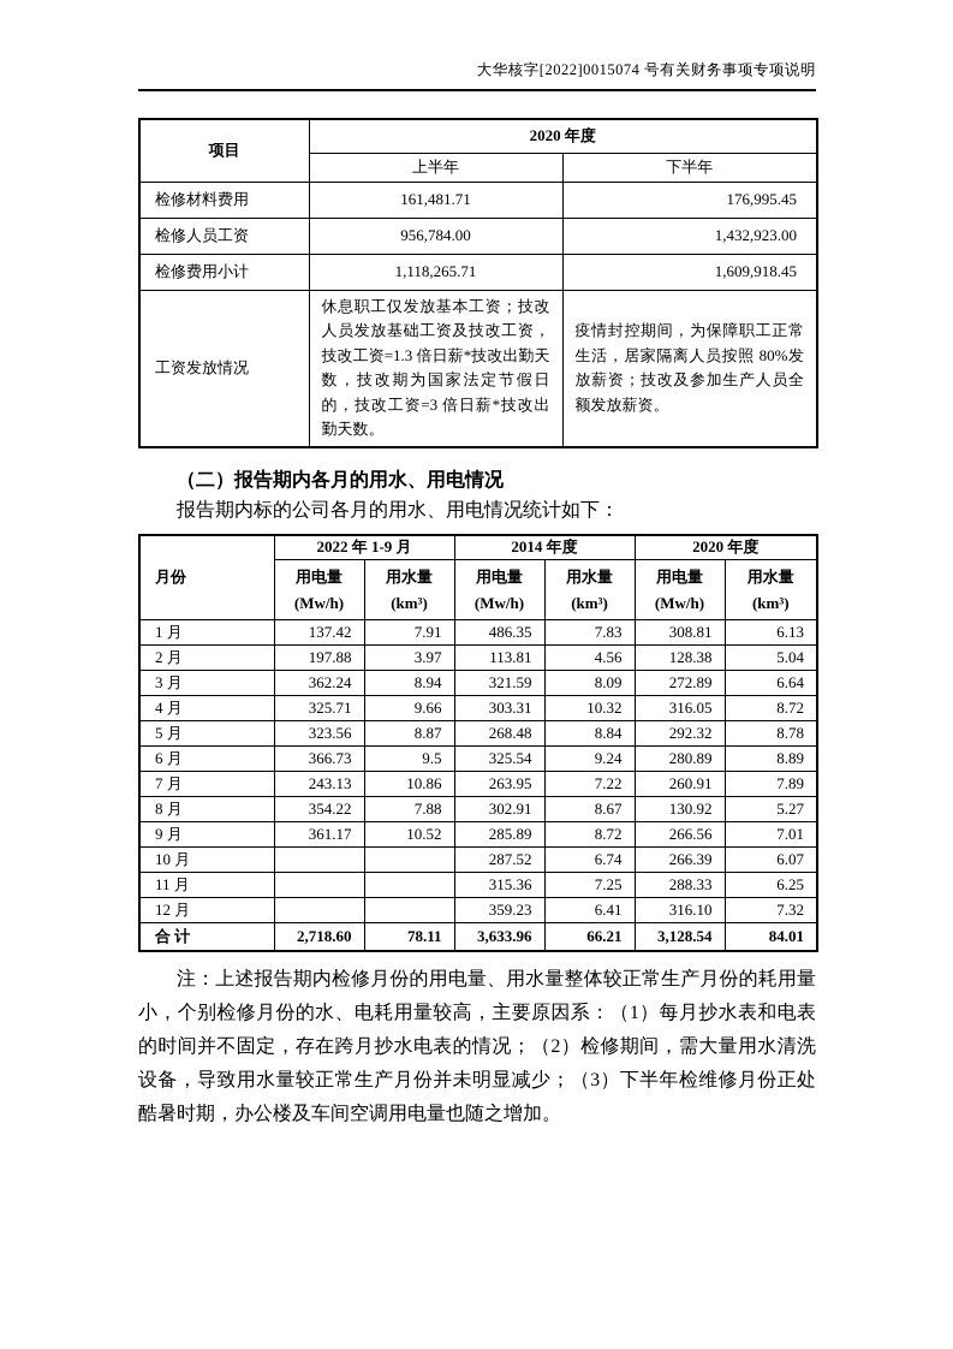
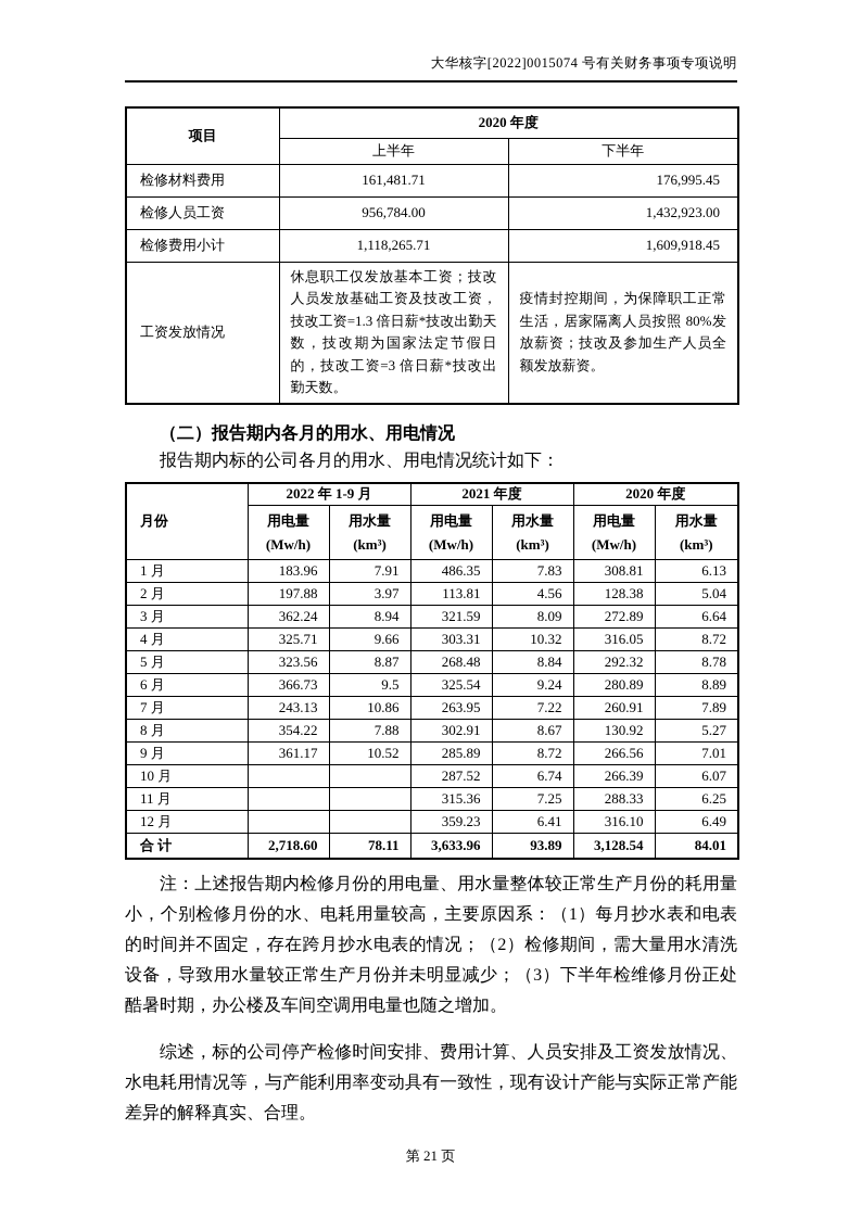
  大华核字[2022]0015074 号有关财务事项专项说明
  项目	2020 年度
  上半年	下半年
  检修材料费用	161,481.71	176,995.45
  检修人员工资	956,784.00	1,432,923.00
  检修费用小计	1,118,265.71	1,609,918.45
  工资发放情况	休息职工仅发放基本工资；技改人员发放基础工资及技改工资，技改工资=1.3 倍日薪*技改出勤天数，技改期为国家法定节假日的，技改工资=3 倍日薪*技改出勤天数。	疫情封控期间，为保障职工正常生活，居家隔离人员按照 80%发放薪资；技改及参加生产人员全额发放薪资。
  （二）报告期内各月的用水、用电情况
  报告期内标的公司各月的用水、用电情况统计如下：
- 月份	2022 年 1-9 月	2014 年度	2020 年度
+ 月份	2022 年 1-9 月	2021 年度	2020 年度
  用电量 (Mw/h)	用水量 (km³)	用电量 (Mw/h)	用水量 (km³)	用电量 (Mw/h)	用水量 (km³)
- 1 月	137.42	7.91	486.35	7.83	308.81	6.13
+ 1 月	183.96	7.91	486.35	7.83	308.81	6.13
  2 月	197.88	3.97	113.81	4.56	128.38	5.04
  3 月	362.24	8.94	321.59	8.09	272.89	6.64
  4 月	325.71	9.66	303.31	10.32	316.05	8.72
  5 月	323.56	8.87	268.48	8.84	292.32	8.78
  6 月	366.73	9.5	325.54	9.24	280.89	8.89
  7 月	243.13	10.86	263.95	7.22	260.91	7.89
  8 月	354.22	7.88	302.91	8.67	130.92	5.27
  9 月	361.17	10.52	285.89	8.72	266.56	7.01
  10 月			287.52	6.74	266.39	6.07
  11 月			315.36	7.25	288.33	6.25
- 12 月			359.23	6.41	316.10	7.32
+ 12 月			359.23	6.41	316.10	6.49
- 合 计	2,718.60	78.11	3,633.96	66.21	3,128.54	84.01
+ 合 计	2,718.60	78.11	3,633.96	93.89	3,128.54	84.01
  注：上述报告期内检修月份的用电量、用水量整体较正常生产月份的耗用量小，个别检修月份的水、电耗用量较高，主要原因系：（1）每月抄水表和电表的时间并不固定，存在跨月抄水电表的情况；（2）检修期间，需大量用水清洗设备，导致用水量较正常生产月份并未明显减少；（3）下半年检维修月份正处酷暑时期，办公楼及车间空调用电量也随之增加。
+ 综述，标的公司停产检修时间安排、费用计算、人员安排及工资发放情况、水电耗用情况等，与产能利用率变动具有一致性，现有设计产能与实际正常产能差异的解释真实、合理。
+ 第 21 页
